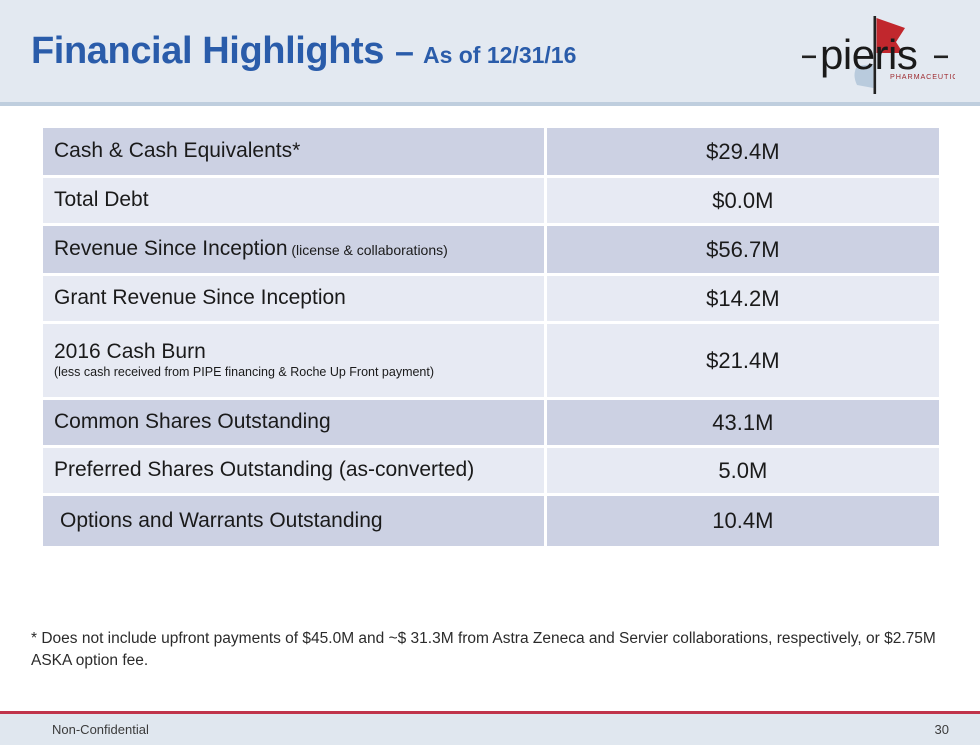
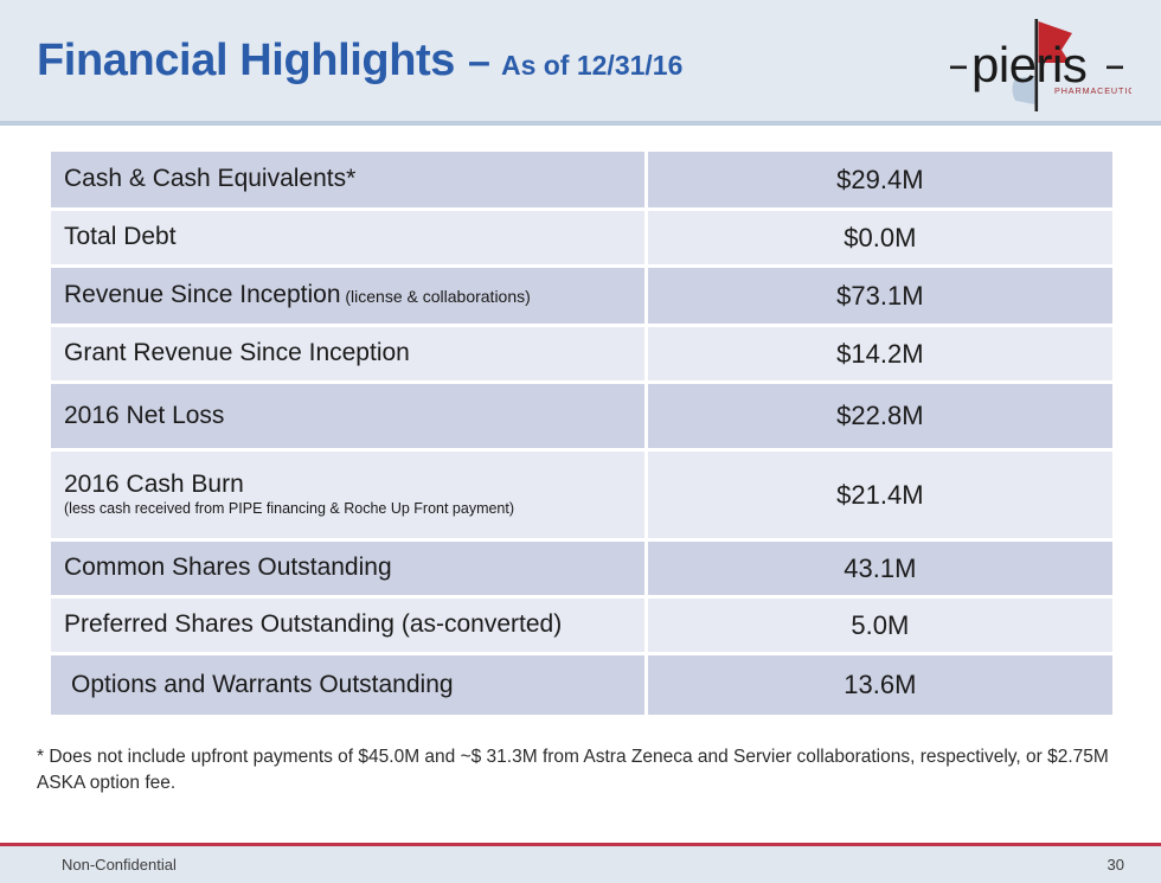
  Financial Highlights
  –
  As of 12/31/16
  pieris
  PHARMACEUTI
  Cash & Cash Equivalents*	$29.4M
  Total Debt	$0.0M
- Revenue Since Inception (license & collaborations)	$56.7M
+ Revenue Since Inception (license & collaborations)	$73.1M
  Grant Revenue Since Inception	$14.2M
+ 2016 Net Loss	$22.8M
  2016 Cash Burn (less cash received from PIPE financing & Roche Up Front payment)	$21.4M
  Common Shares Outstanding	43.1M
  Preferred Shares Outstanding (as-converted)	5.0M
- Options and Warrants Outstanding	10.4M
+ Options and Warrants Outstanding	13.6M
  * Does not include upfront payments of $45.0M and ~$ 31.3M from Astra Zeneca and Servier collaborations, respectively, or $2.75M ASKA option fee.
  Non-Confidential
  30
